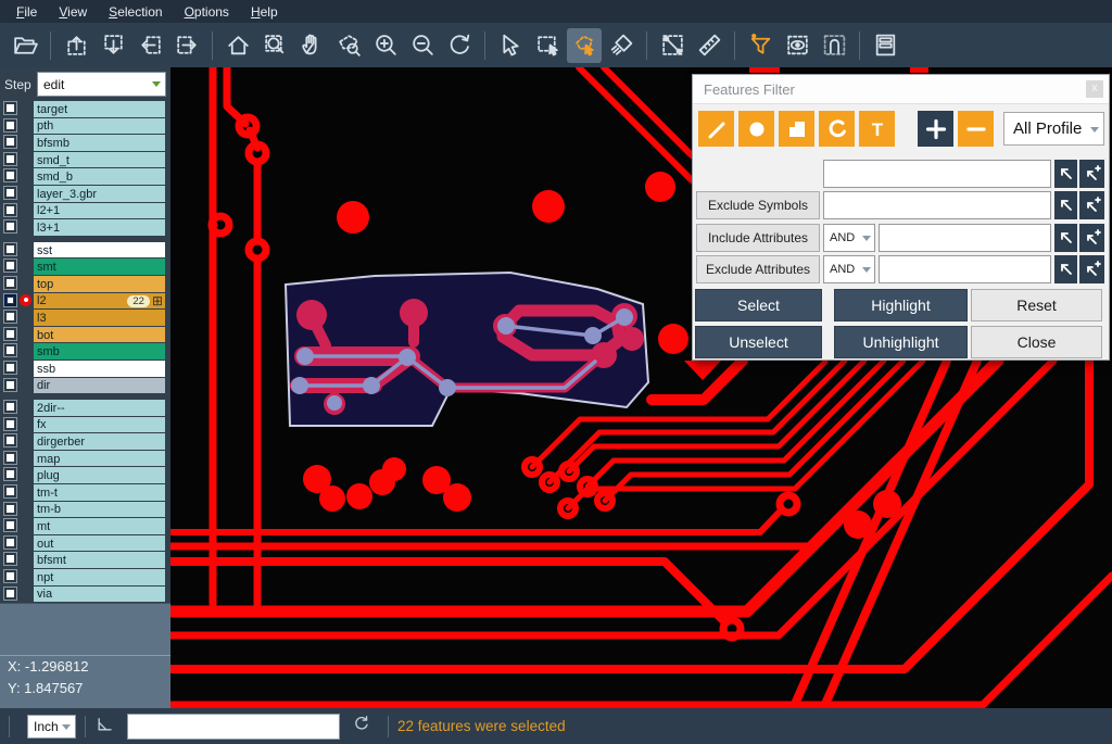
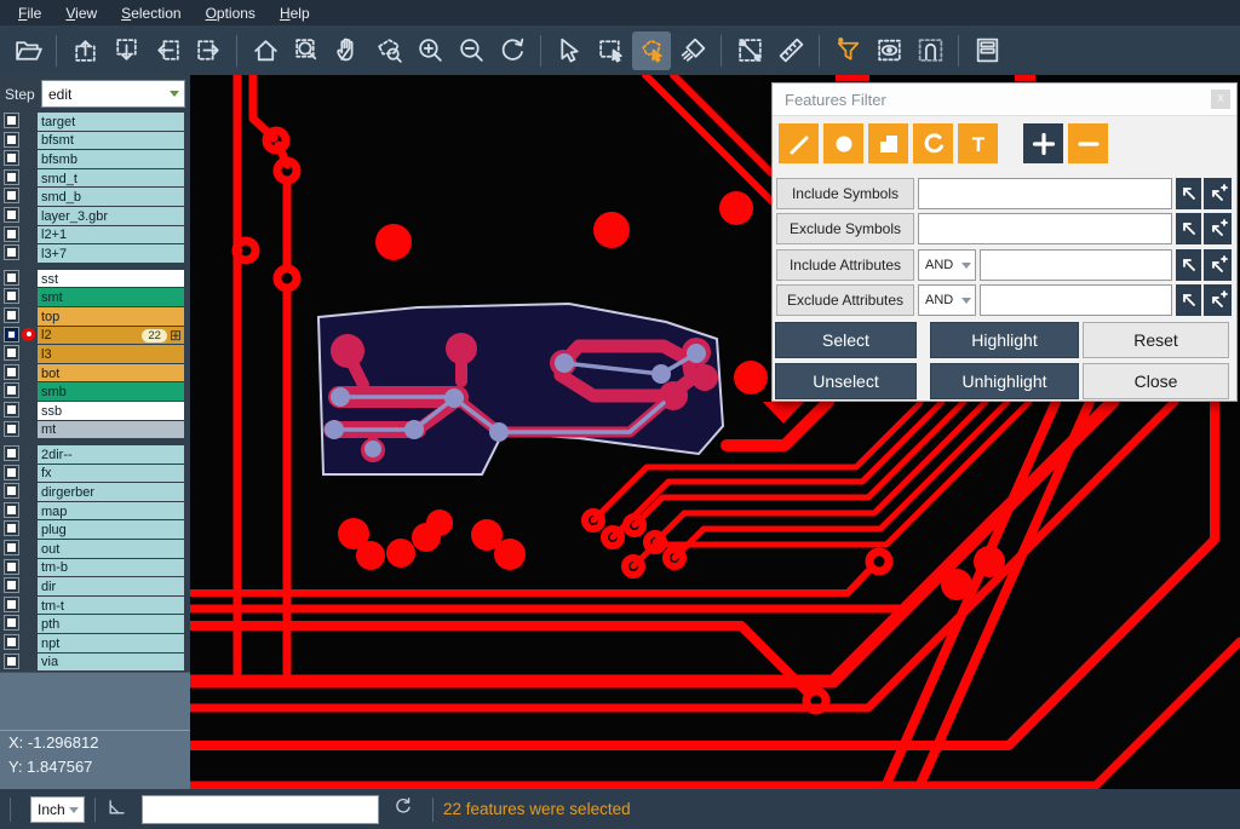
  File
  View
  Selection
  Options
  Help
  Step
  edit
  target
- pth
+ bfsmt
  bfsmb
  smd_t
  smd_b
  layer_3.gbr
  l2+1
- l3+1
+ l3+7
  sst
  smt
  top
  l2
  22
  ⊞
  l3
  bot
  smb
  ssb
- dir
+ mt
  2dir--
  fx
  dirgerber
  map
  plug
- tm-t
+ out
  tm-b
- mt
+ dir
- out
+ tm-t
- bfsmt
+ pth
  npt
  via
  X: -1.296812
  Y: 1.847567
  Features Filter
  x
- All Profile
  T
+ Include Symbols
  Exclude Symbols
  Include Attributes
  AND
  Exclude Attributes
  AND
  Select
  Highlight
  Reset
  Unselect
  Unhighlight
  Close
  Inch
  22 features were selected
